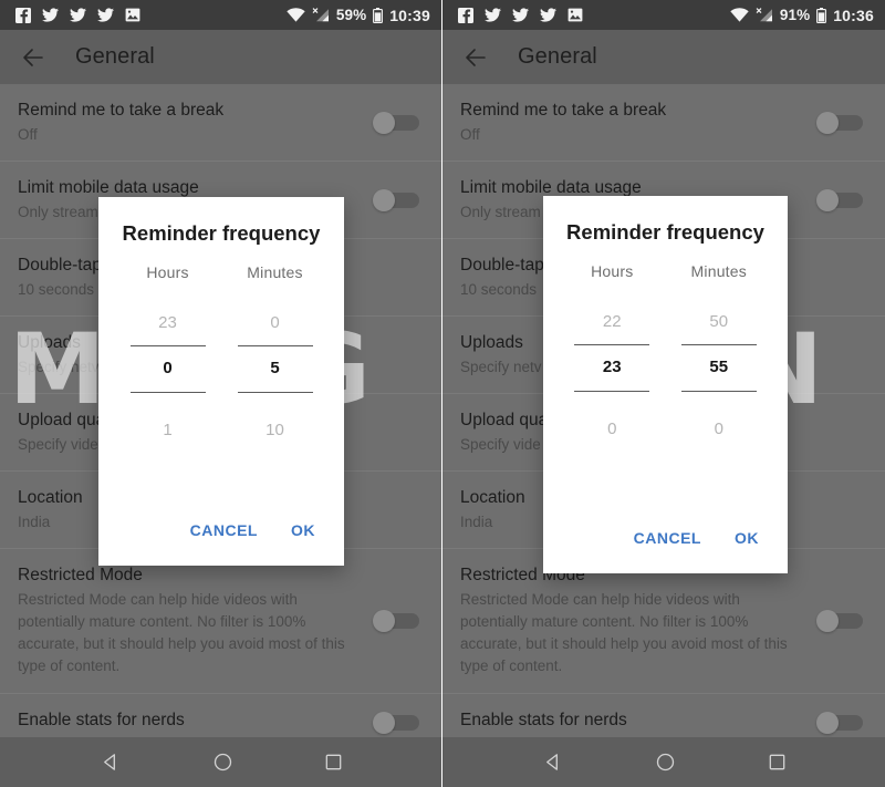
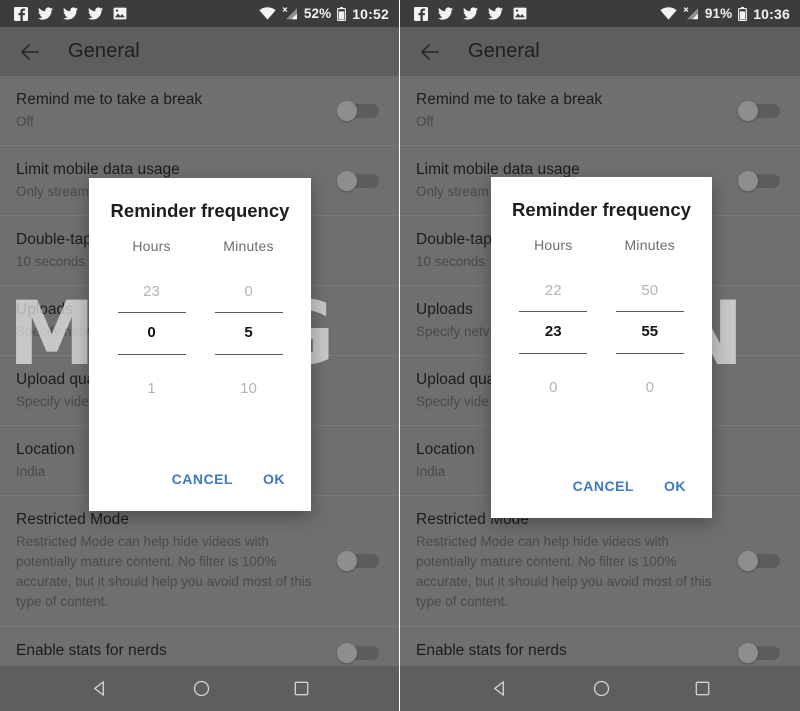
- 59%
+ 52%
- 10:39
+ 10:52
  General
  Remind me to take a break
  Off
  Limit mobile data usage
  Only stream
  Double-tap
  10 seconds
  Uploads
  Specify netv
  Upload qu
  Specify vide
  Location
  India
  Restricted Mode
  Restricted Mode can help hide videos with potentially mature content. No filter is 100% accurate, but it should help you avoid most of this type of content.
  Enable stats for nerds
  Reminder frequency
  Hours
  23
  0
  1
  Minutes
  0
  5
  10
  CANCEL
  OK
  91%
  10:36
  General
  Remind me to take a break
  Off
  Limit mobile data usage
  Only stream
  Double-tap
  10 seconds
  Uploads
  Specify netv
  Upload qu
  Specify vide
  Location
  India
  Restricted Mode
  Restricted Mode can help hide videos with potentially mature content. No filter is 100% accurate, but it should help you avoid most of this type of content.
  Enable stats for nerds
  Reminder frequency
  Hours
  22
  23
  0
  Minutes
  50
  55
  0
  CANCEL
  OK
